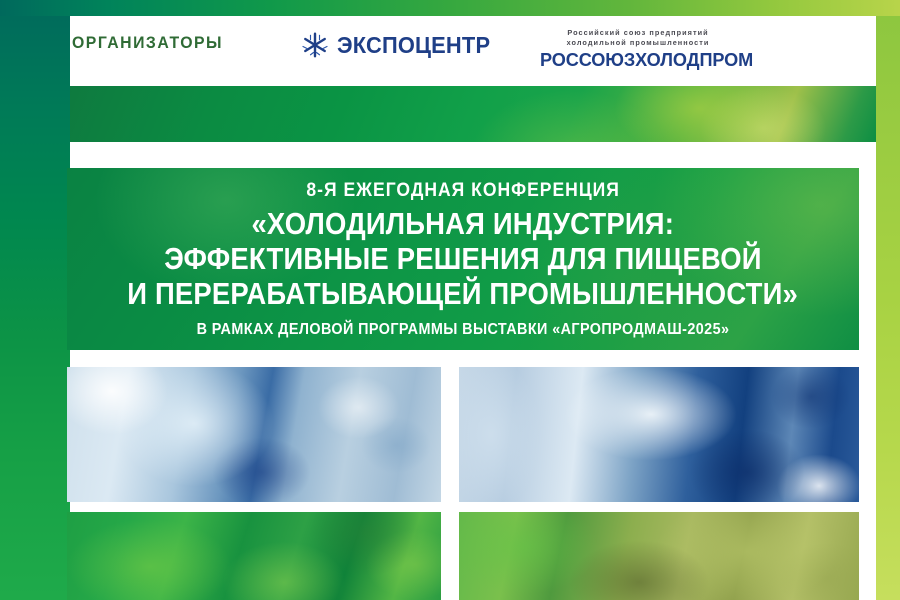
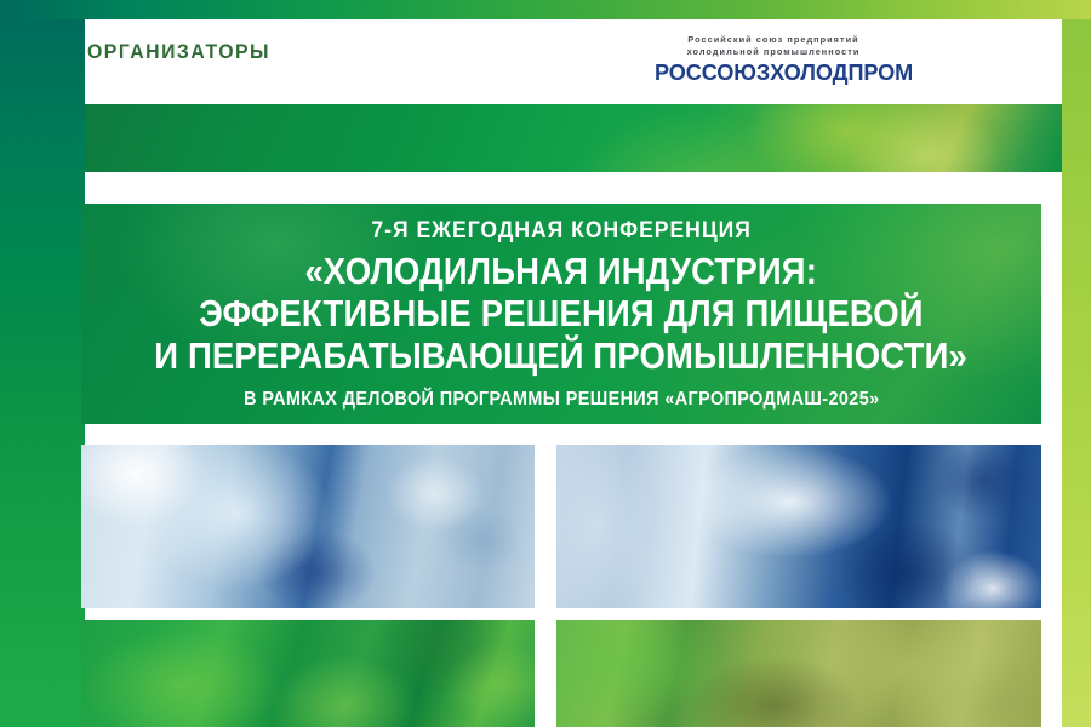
  ОРГАНИЗАТОРЫ
- ЭКСПОЦЕНТР
  Российский союз предприятий
  холодильной промышленности
  РОССОЮЗХОЛОДПРОМ
- 8-Я ЕЖЕГОДНАЯ КОНФЕРЕНЦИЯ
+ 7-Я ЕЖЕГОДНАЯ КОНФЕРЕНЦИЯ
  «ХОЛОДИЛЬНАЯ ИНДУСТРИЯ:
  ЭФФЕКТИВНЫЕ РЕШЕНИЯ ДЛЯ ПИЩЕВОЙ
  И ПЕРЕРАБАТЫВАЮЩЕЙ ПРОМЫШЛЕННОСТИ»
- В РАМКАХ ДЕЛОВОЙ ПРОГРАММЫ ВЫСТАВКИ «АГРОПРОДМАШ-2025»
+ В РАМКАХ ДЕЛОВОЙ ПРОГРАММЫ РЕШЕНИЯ «АГРОПРОДМАШ-2025»
